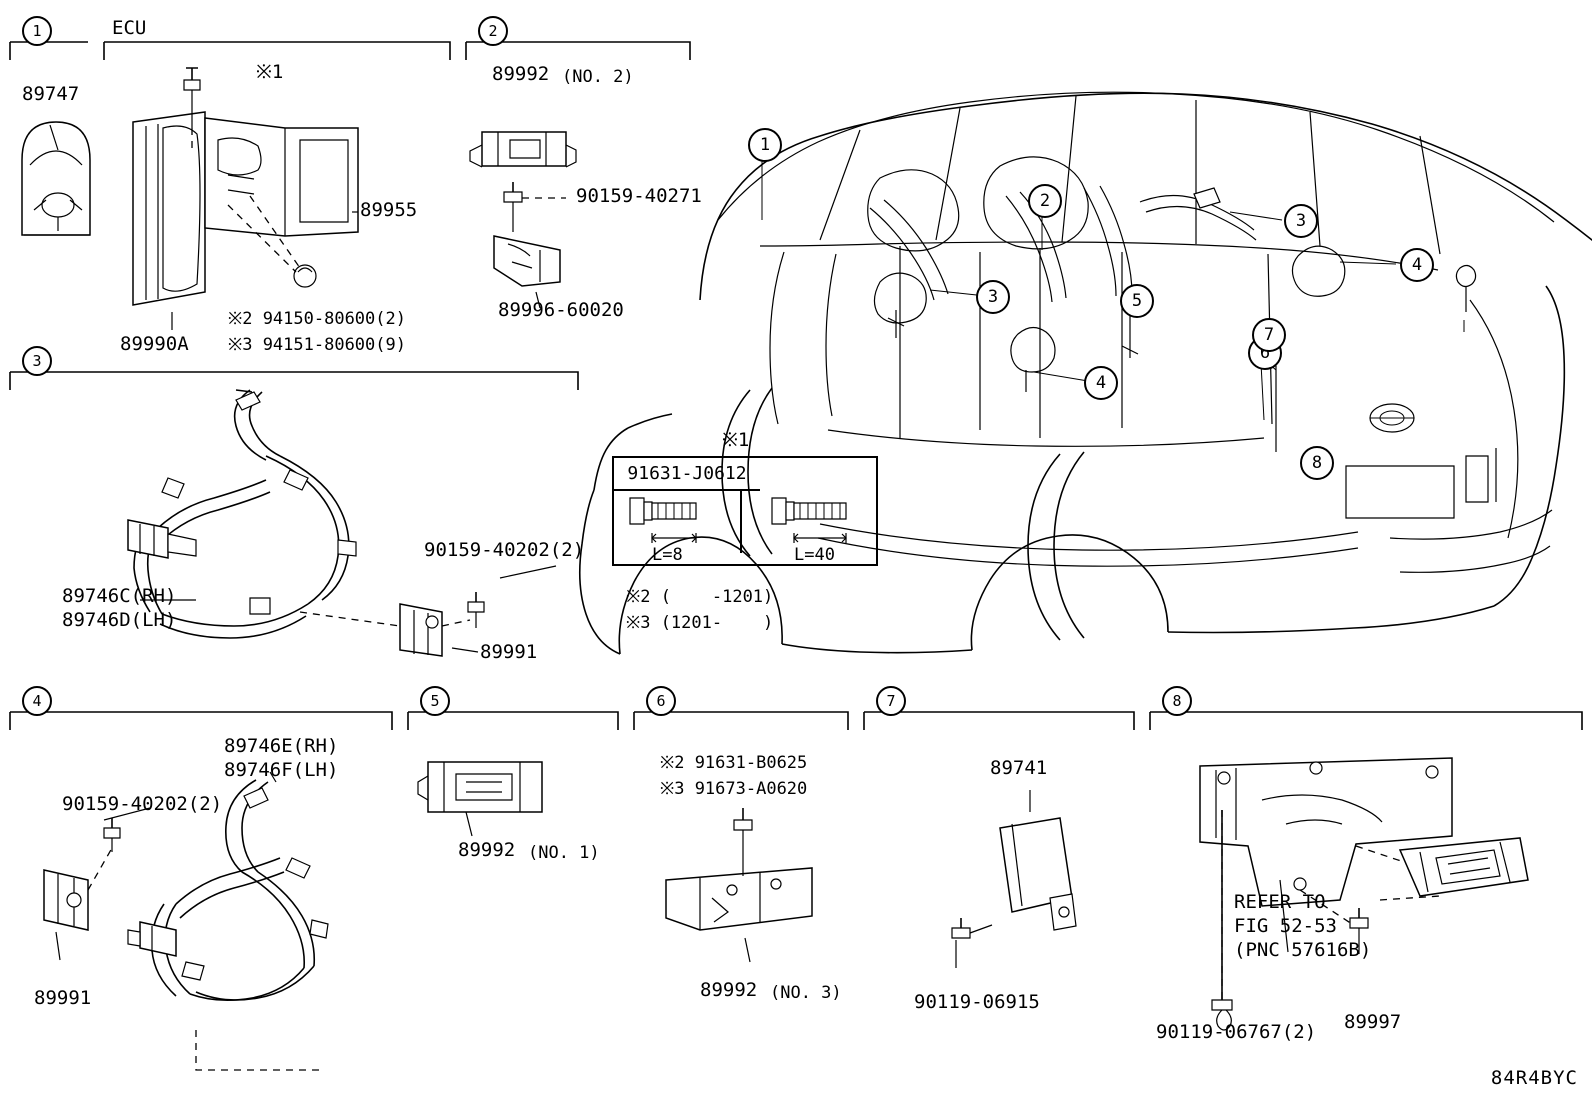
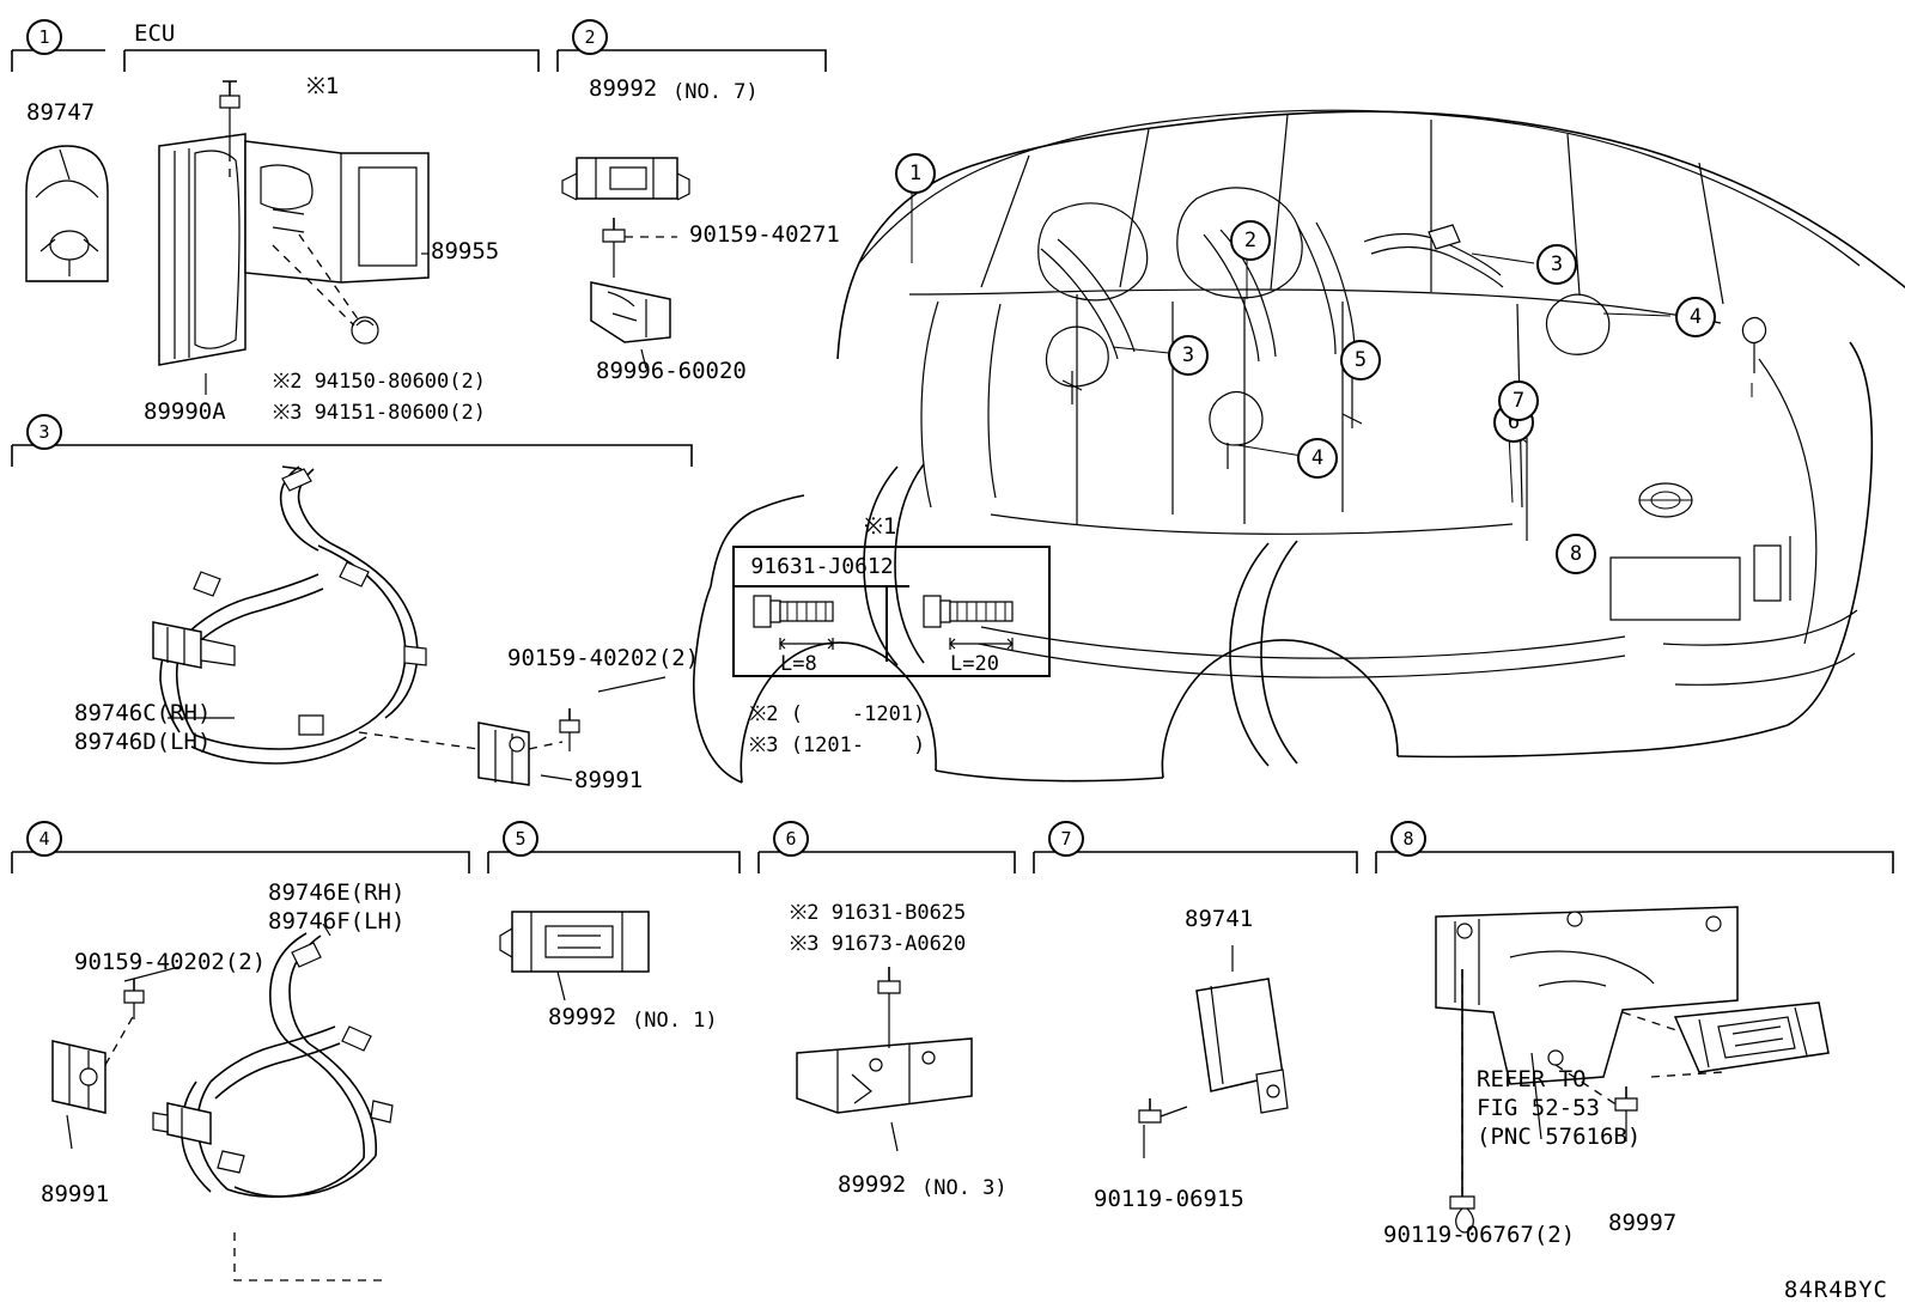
  1
  2
  3
  4
  5
  6
  7
  8
  1
  2
  3
  3
  4
  4
  5
  6
  7
  8
  ECU
  89747
  ※1
  89955
  89990A
  ※2 94150-80600(2)
- ※3 94151-80600(9)
+ ※3 94151-80600(2)
  89992
- (NO. 2)
+ (NO. 7)
  90159-40271
  89996-60020
  89746C(RH)
  89746D(LH)
  90159-40202(2)
  89991
  89746E(RH)
  89746F(LH)
  90159-40202(2)
  89991
  89992
  (NO. 1)
  ※2 91631-B0625
  ※3 91673-A0620
  89992
  (NO. 3)
  89741
  90119-06915
  REFER TO
  FIG 52-53
  (PNC 57616B)
  90119-06767(2)
  89997
  ※1
  91631-J0612
  L=8
- L=40
+ L=20
  ※2 ( -1201)
  ※3 (1201- )
  84R4BYC
